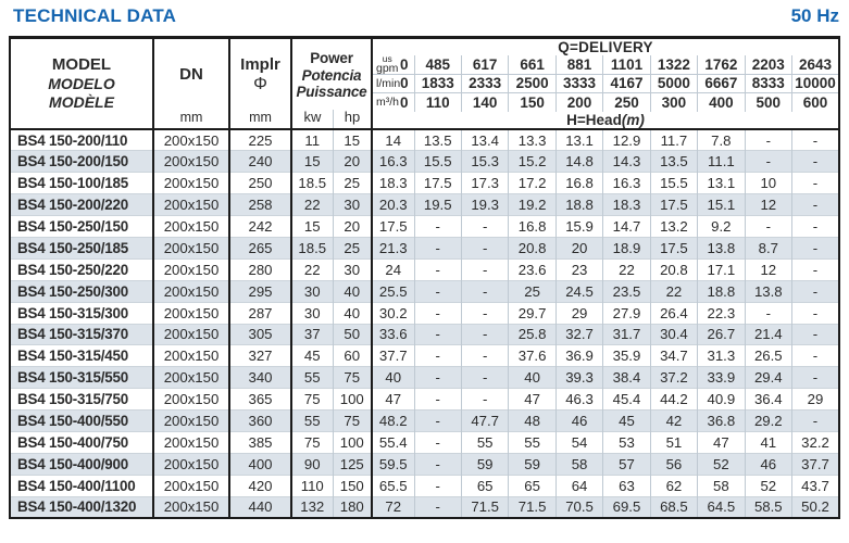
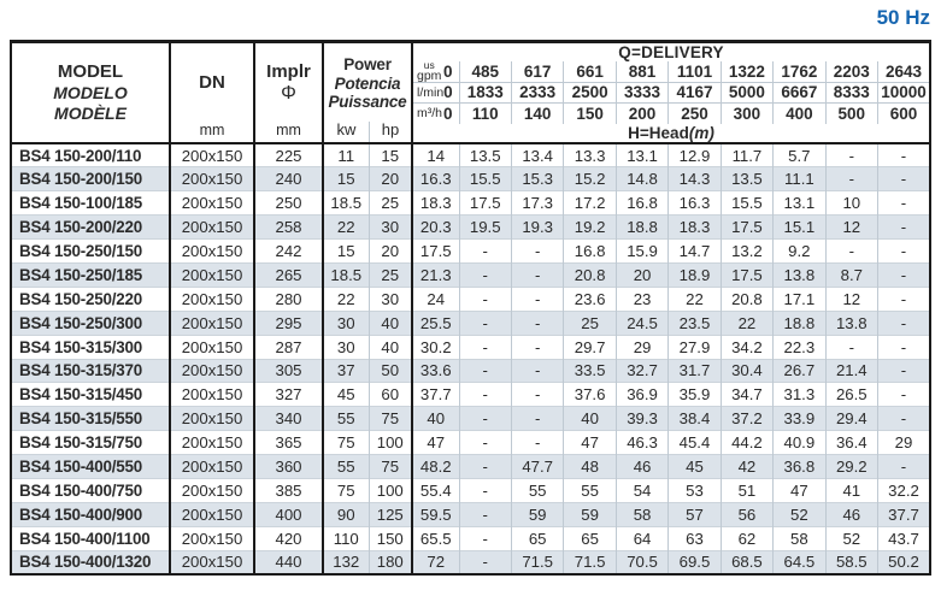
- TECHNICAL DATA
  50 Hz
  MODEL MODELO MODÈLE	DN mm	Implr Φ mm	Power Potencia Puissance kw hp	Q=DELIVERY
  usgpm 0	485	617	661	881	1101	1322	1762	2203	2643
  l/min0	1833	2333	2500	3333	4167	5000	6667	8333	10000
  m³/h0	110	140	150	200	250	300	400	500	600
  H=Head(m)
- BS4 150-200/110	200x150	225	11	15	14	13.5	13.4	13.3	13.1	12.9	11.7	7.8	-	-
+ BS4 150-200/110	200x150	225	11	15	14	13.5	13.4	13.3	13.1	12.9	11.7	5.7	-	-
  BS4 150-200/150	200x150	240	15	20	16.3	15.5	15.3	15.2	14.8	14.3	13.5	11.1	-	-
  BS4 150-100/185	200x150	250	18.5	25	18.3	17.5	17.3	17.2	16.8	16.3	15.5	13.1	10	-
  BS4 150-200/220	200x150	258	22	30	20.3	19.5	19.3	19.2	18.8	18.3	17.5	15.1	12	-
  BS4 150-250/150	200x150	242	15	20	17.5	-	-	16.8	15.9	14.7	13.2	9.2	-	-
  BS4 150-250/185	200x150	265	18.5	25	21.3	-	-	20.8	20	18.9	17.5	13.8	8.7	-
  BS4 150-250/220	200x150	280	22	30	24	-	-	23.6	23	22	20.8	17.1	12	-
  BS4 150-250/300	200x150	295	30	40	25.5	-	-	25	24.5	23.5	22	18.8	13.8	-
- BS4 150-315/300	200x150	287	30	40	30.2	-	-	29.7	29	27.9	26.4	22.3	-	-
+ BS4 150-315/300	200x150	287	30	40	30.2	-	-	29.7	29	27.9	34.2	22.3	-	-
- BS4 150-315/370	200x150	305	37	50	33.6	-	-	25.8	32.7	31.7	30.4	26.7	21.4	-
+ BS4 150-315/370	200x150	305	37	50	33.6	-	-	33.5	32.7	31.7	30.4	26.7	21.4	-
  BS4 150-315/450	200x150	327	45	60	37.7	-	-	37.6	36.9	35.9	34.7	31.3	26.5	-
  BS4 150-315/550	200x150	340	55	75	40	-	-	40	39.3	38.4	37.2	33.9	29.4	-
  BS4 150-315/750	200x150	365	75	100	47	-	-	47	46.3	45.4	44.2	40.9	36.4	29
  BS4 150-400/550	200x150	360	55	75	48.2	-	47.7	48	46	45	42	36.8	29.2	-
  BS4 150-400/750	200x150	385	75	100	55.4	-	55	55	54	53	51	47	41	32.2
  BS4 150-400/900	200x150	400	90	125	59.5	-	59	59	58	57	56	52	46	37.7
  BS4 150-400/1100	200x150	420	110	150	65.5	-	65	65	64	63	62	58	52	43.7
  BS4 150-400/1320	200x150	440	132	180	72	-	71.5	71.5	70.5	69.5	68.5	64.5	58.5	50.2
